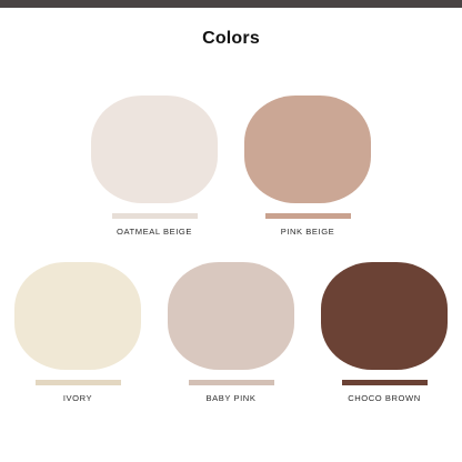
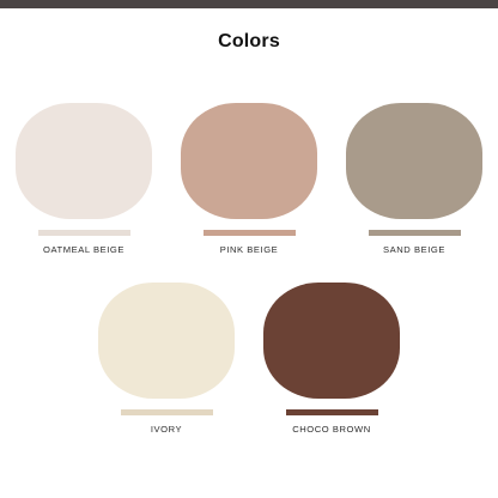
  Colors
  OATMEAL BEIGE
  PINK BEIGE
+ SAND BEIGE
  IVORY
- BABY PINK
  CHOCO BROWN
